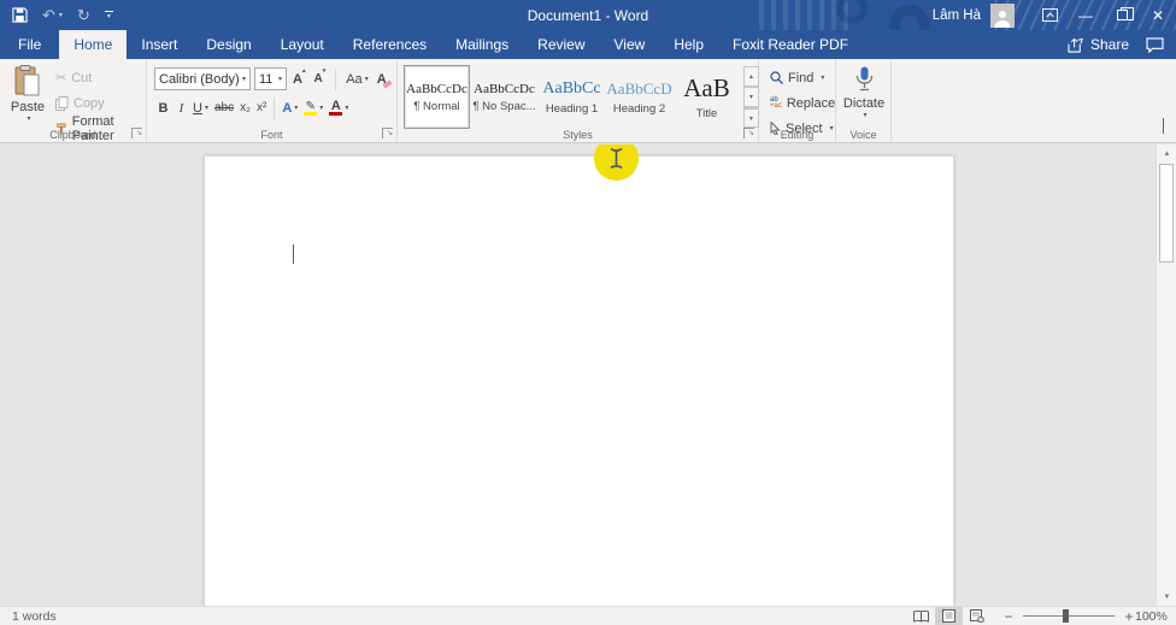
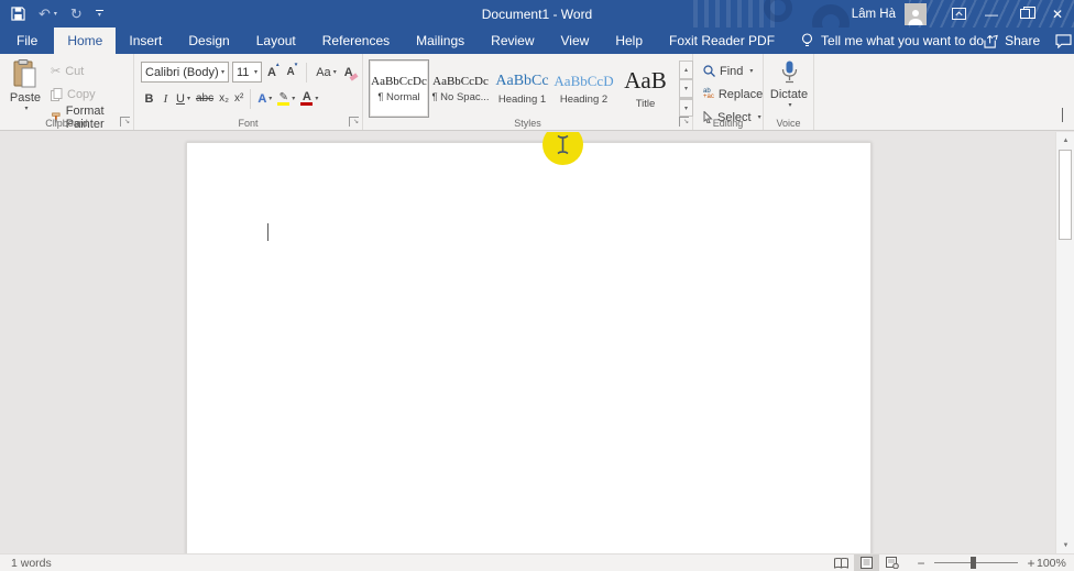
  ↶
  ↻
  Document1 - Word
  Lâm Hà
  —
  ✕
  File
  Home
  Insert
  Design
  Layout
  References
  Mailings
  Review
  View
  Help
  Foxit Reader PDF
+ Tell me what you want to do
  Share
  Paste
  ✂
  Cut
  Copy
  Format Painter
  Clipboard
  Calibri (Body)
  11
  A
  A
  Aa
  A
  B
  I
  U
  abc
  x₂
  x²
  A
  ✎
  A
  Font
  AaBbCcDc
  ¶ Normal
  AaBbCcDc
  ¶ No Spac...
  AaBbCc
  Heading 1
  AaBbCcD
  Heading 2
  AaB
  Title
  Styles
  Find
  Replace
  Select
  Editing
  Dictate
  Voice
  1 words
  −
  +
  100%
